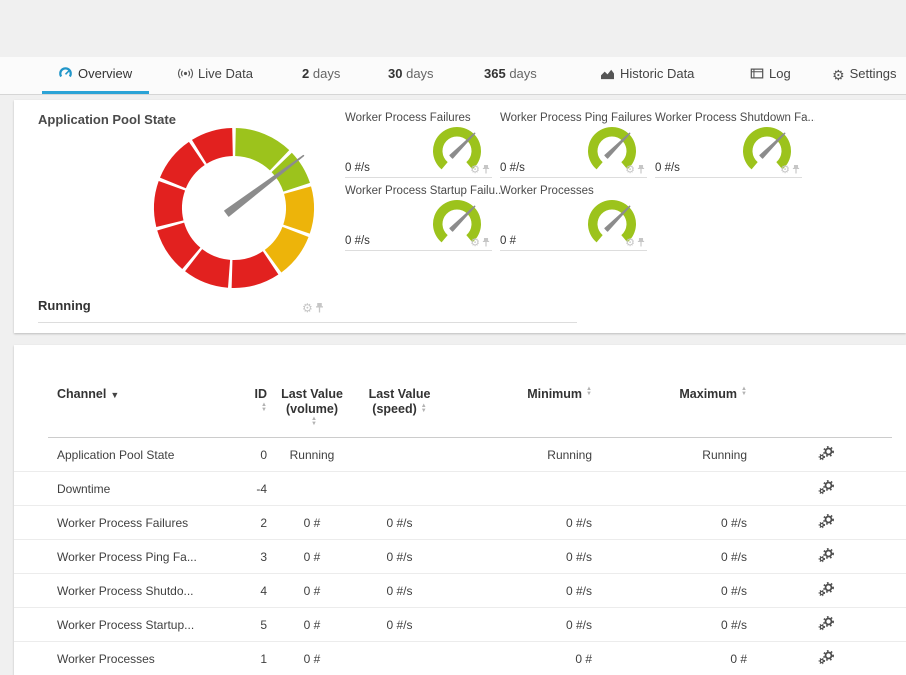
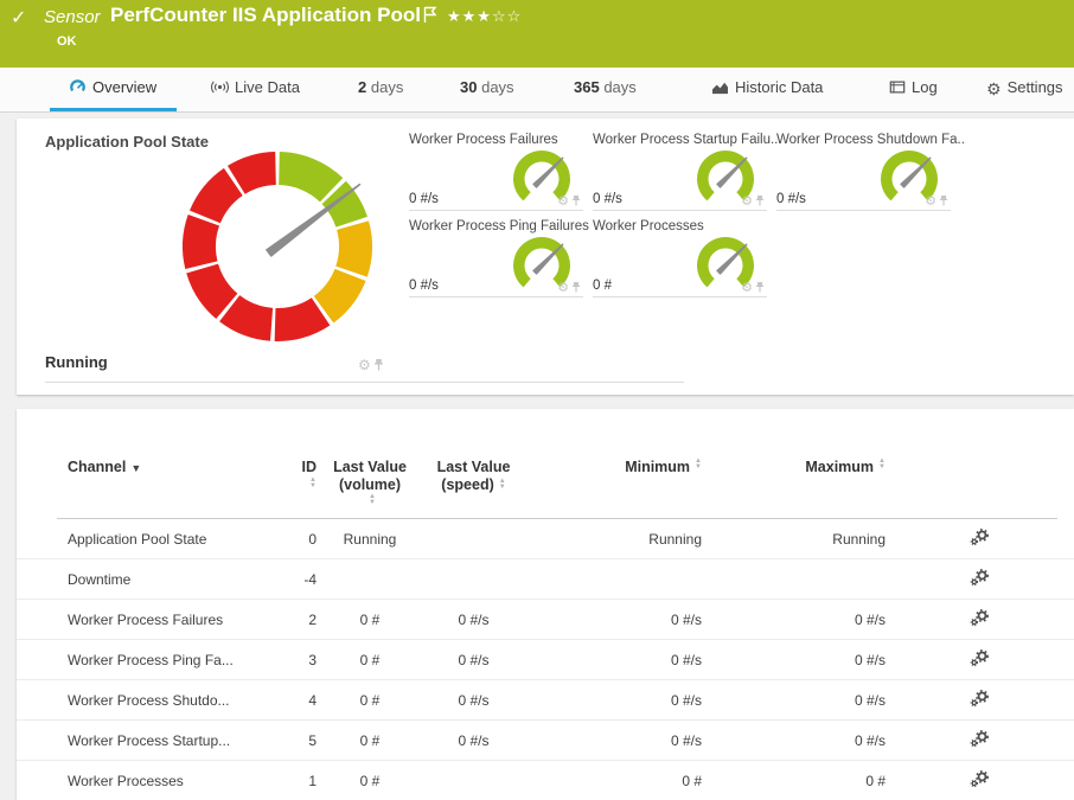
+ ✓
+ Sensor
+ PerfCounter IIS Application Pool
+ ★★★☆☆
+ OK
  Overview
  Live Data
  2 days
  30 days
  365 days
  Historic Data
  Log
  ⚙ Settings
  Application Pool State
  Running
  ⚙
  Worker Process Failures
  0 #/s
  ⚙
- Worker Process Ping Failures
+ Worker Process Startup Failu...
  0 #/s
  ⚙
  Worker Process Shutdown Fa..
  0 #/s
  ⚙
- Worker Process Startup Failu...
+ Worker Process Ping Failures
  0 #/s
  ⚙
  Worker Processes
  0 #
  ⚙
  Channel ▼
  ID
  Last Value
  (volume)
  Last Value
  (speed)
  Minimum
  Maximum
  Application Pool State
  0
  Running
  Running
  Running
  Downtime
  -4
  Worker Process Failures
  2
  0 #
  0 #/s
  0 #/s
  0 #/s
  Worker Process Ping Fa...
  3
  0 #
  0 #/s
  0 #/s
  0 #/s
  Worker Process Shutdo...
  4
  0 #
  0 #/s
  0 #/s
  0 #/s
  Worker Process Startup...
  5
  0 #
  0 #/s
  0 #/s
  0 #/s
  Worker Processes
  1
  0 #
  0 #
  0 #
